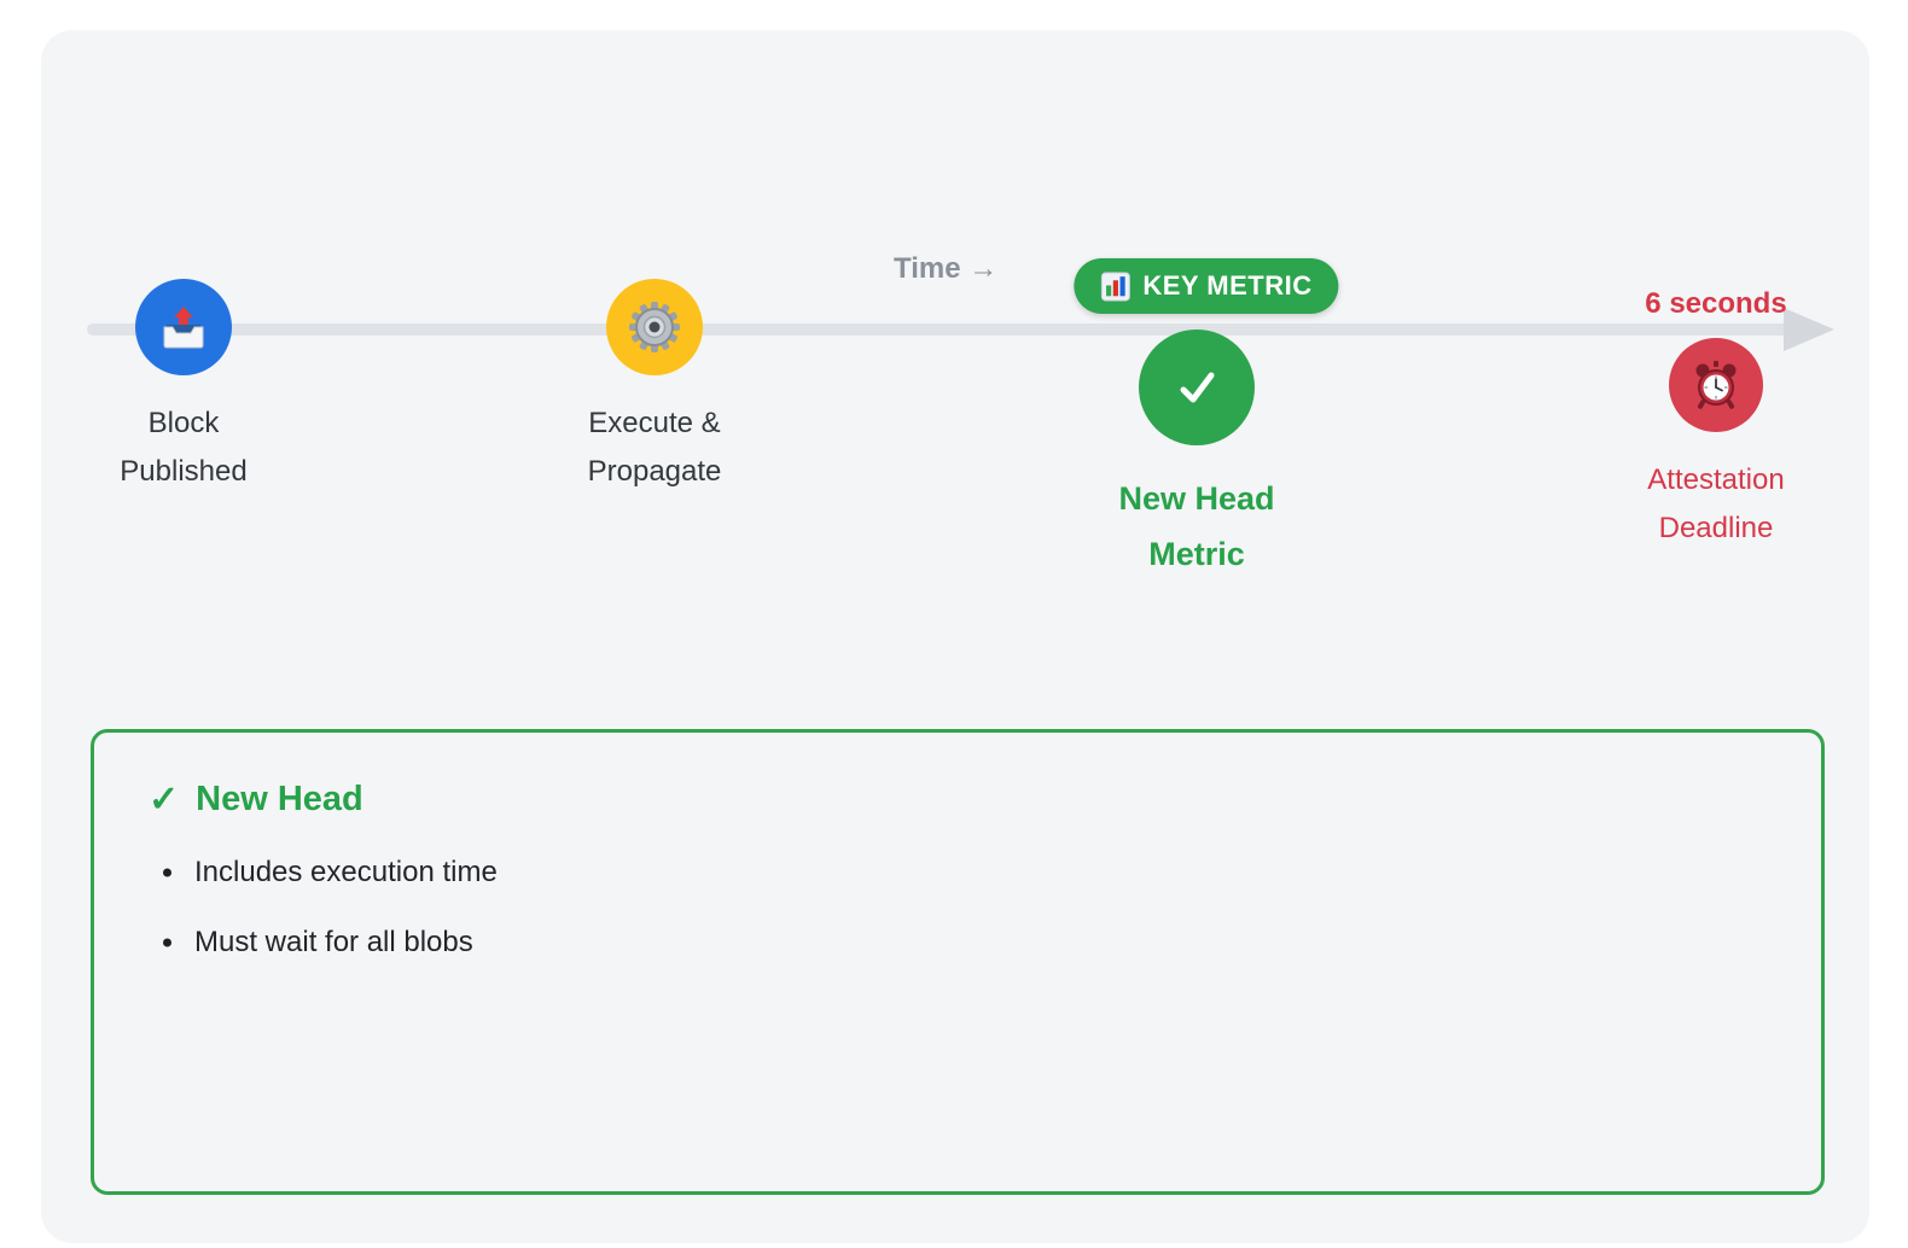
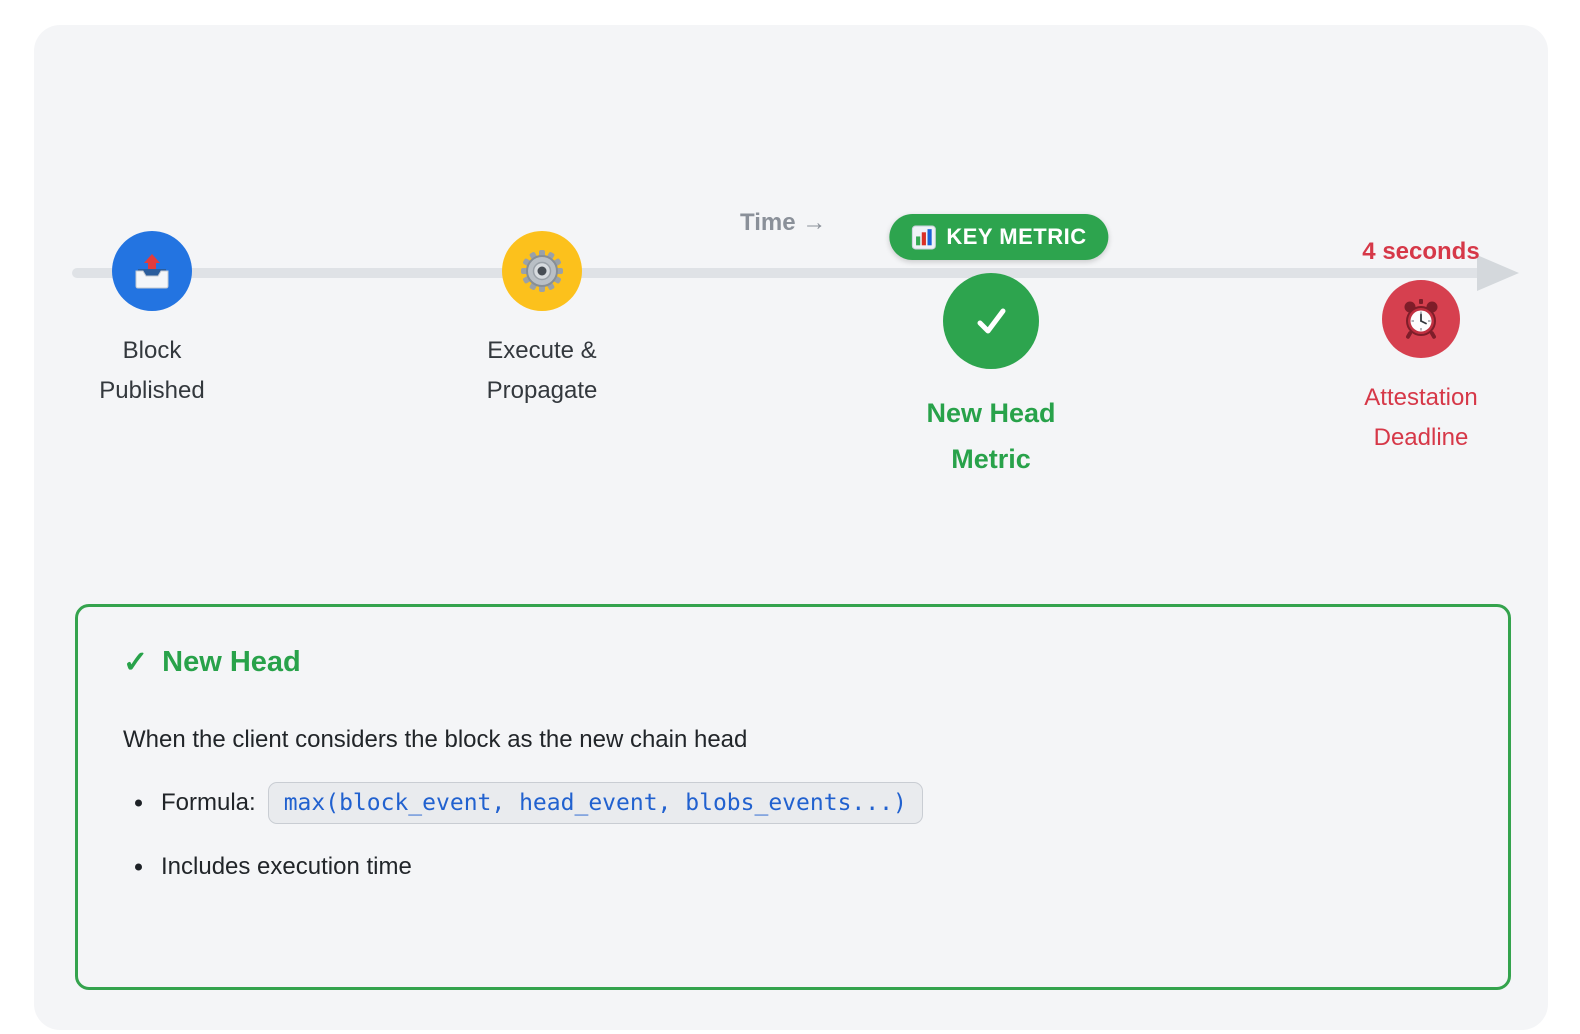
  Time →
- 6 seconds
+ 4 seconds
  KEY METRIC
  Block
  Published
  Execute &
  Propagate
  New Head
  Metric
  Attestation
  Deadline
  ✓
  New Head
+ When the client considers the block as the new chain head
+ Formula:
+ max(block_event, head_event, blobs_events...)
  Includes execution time
- Must wait for all blobs
